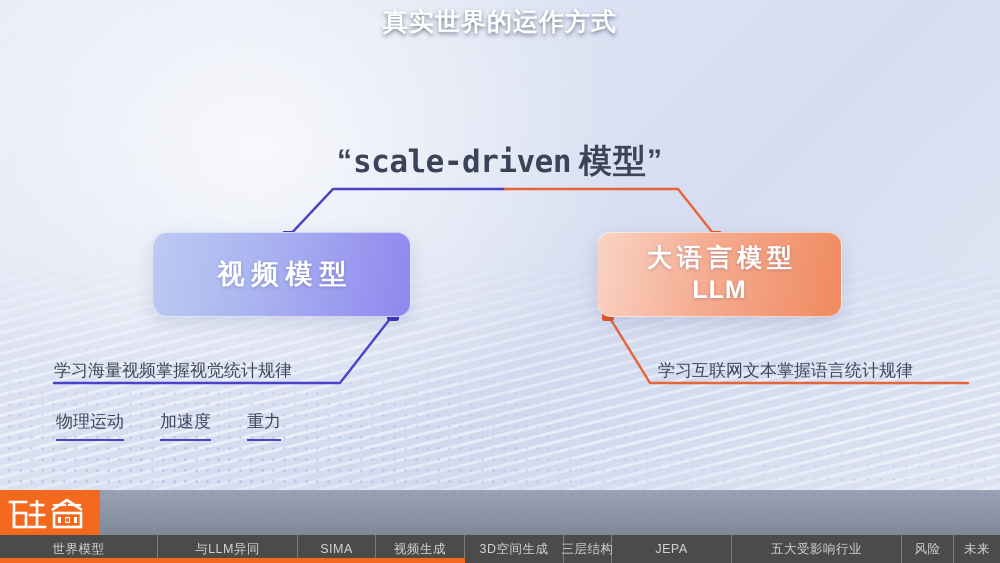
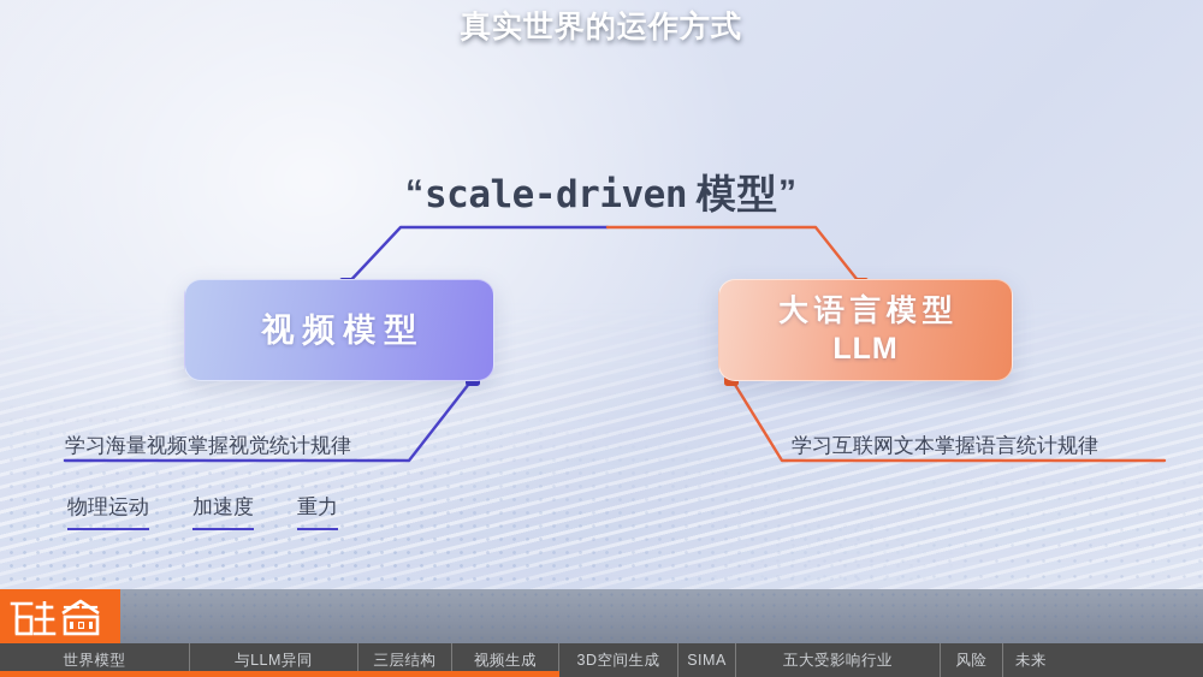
  “scale-driven 模型”
  视频模型
  大语言模型
  LLM
  学习海量视频掌握视觉统计规律
  学习互联网文本掌握语言统计规律
  物理运动
  加速度
  重力
  真实世界的运作方式
  世界模型
  与LLM异同
- SIMA
+ 三层结构
  视频生成
  3D空间生成
- 三层结构
+ SIMA
- JEPA
  五大受影响行业
  风险
  未来
